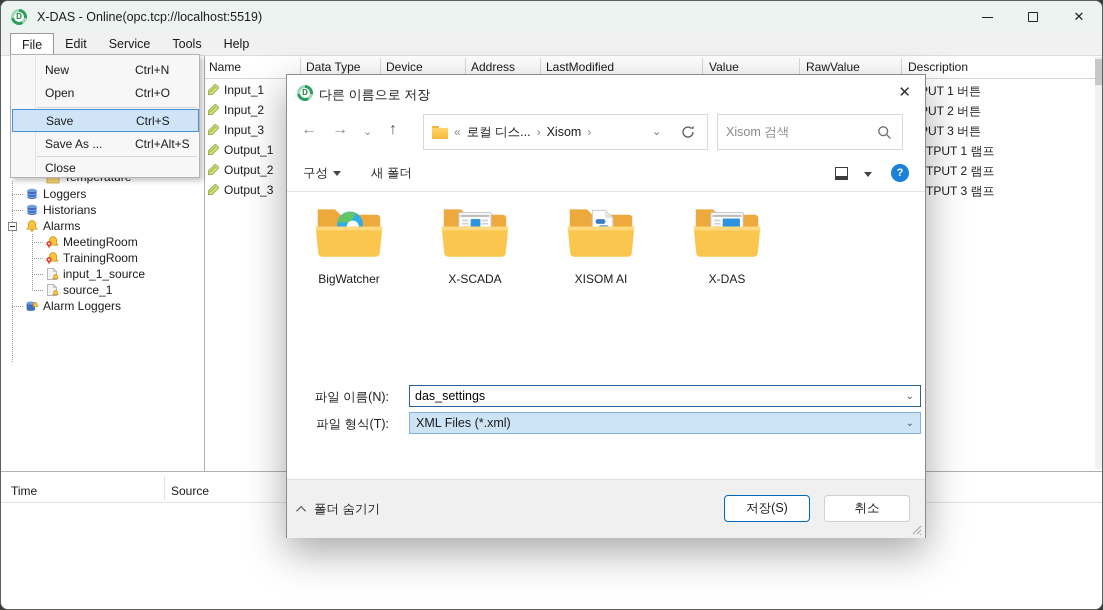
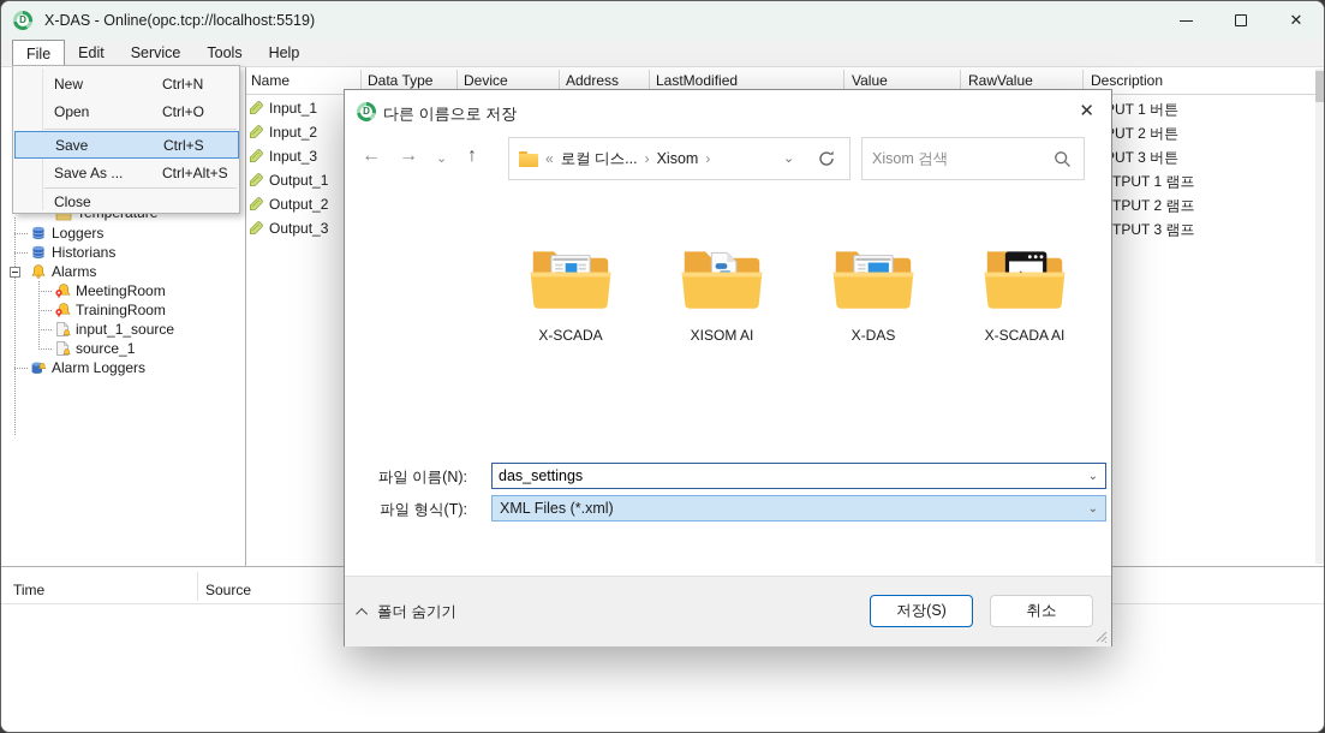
  X-DAS - Online(opc.tcp://localhost:5519)
  ✕
  File
  Edit
  Service
  Tools
  Help
  Loggers
  Historians
  Alarms
  MeetingRoom
  TrainingRoom
  input_1_source
  source_1
  Alarm Loggers
  Name
  Data Type
  Device
  Address
  LastModified
  Value
  RawValue
  Description
  Input_1
  Input_2
  Input_3
  Output_1
  TPUT 1 램프
  Output_2
  TPUT 2 램프
  Output_3
  TPUT 3 램프
  Time
  Source
  New
  Ctrl+N
  Open
  Ctrl+O
  Save
  Ctrl+S
  Save As ...
  Ctrl+Alt+S
  Close
  다른 이름으로 저장
  ✕
  ←
  →
  ⌄
  ↑
  «
  로컬 디스...
  ›
  Xisom
  ›
  ⌄
  Xisom 검색
- 구성
- 새 폴더
- ?
- BigWatcher
  X-SCADA
  XISOM AI
  X-DAS
+ X-SCADA AI
  파일 이름(N):
  das_settings
  ⌄
  파일 형식(T):
  XML Files (*.xml)
  ⌄
  폴더 숨기기
  저장(S)
  취소
